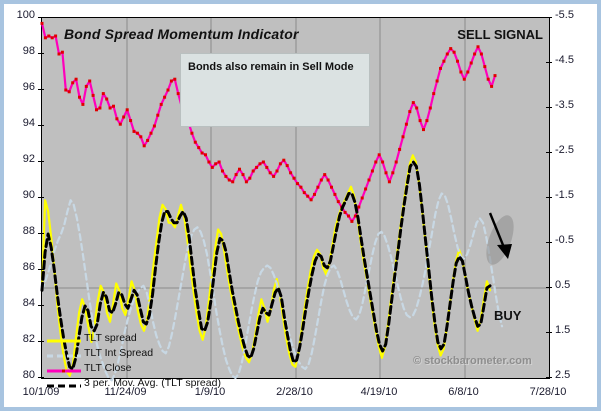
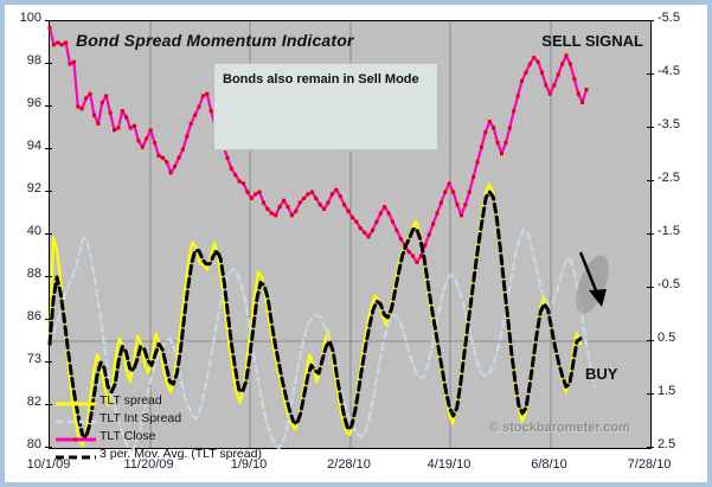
  Bond Spread Momentum Indicator
  Bonds also remain in Sell Mode
  SELL SIGNAL
  BUY
  © stockbarometer.com
  TLT spread
  TLT Int Spread
  TLT Close
  3 per. Mov. Avg. (TLT spread)
  100
  98
  96
  94
  92
- 90
+ 40
  88
  86
- 84
+ 73
  82
  80
  -5.5
  -4.5
  -3.5
  -2.5
  -1.5
  -0.5
  0.5
  1.5
  2.5
  10/1/09
- 11/24/09
+ 11/20/09
  1/9/10
  2/28/10
  4/19/10
  6/8/10
  7/28/10
